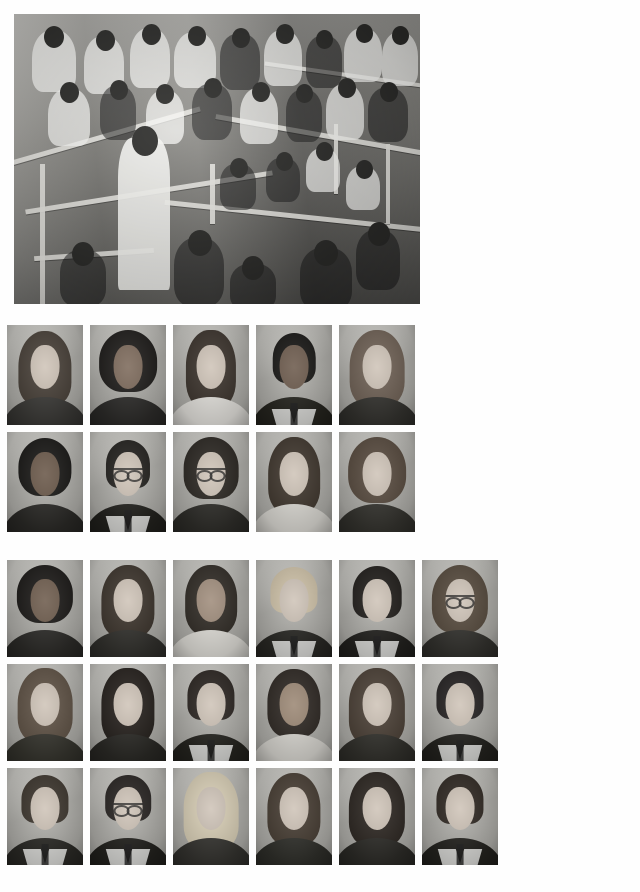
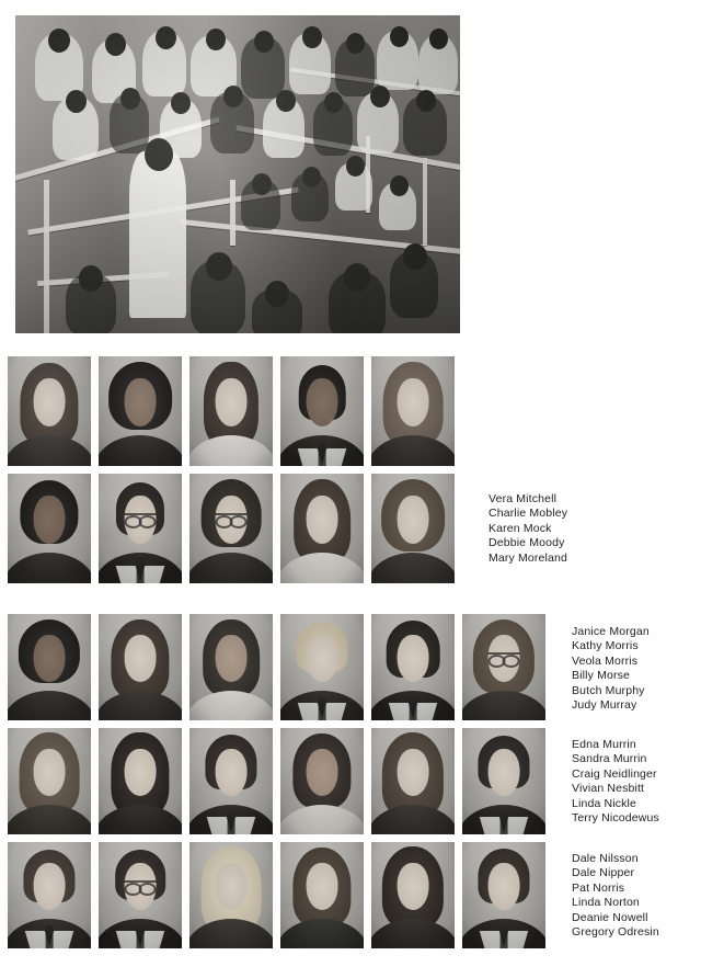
+ Vera Mitchell
+ Charlie Mobley
+ Karen Mock
+ Debbie Moody
+ Mary Moreland
+ Janice Morgan
+ Kathy Morris
+ Veola Morris
+ Billy Morse
+ Butch Murphy
+ Judy Murray
+ Edna Murrin
+ Sandra Murrin
+ Craig Neidlinger
+ Vivian Nesbitt
+ Linda Nickle
+ Terry Nicodewus
+ Dale Nilsson
+ Dale Nipper
+ Pat Norris
+ Linda Norton
+ Deanie Nowell
+ Gregory Odresin
